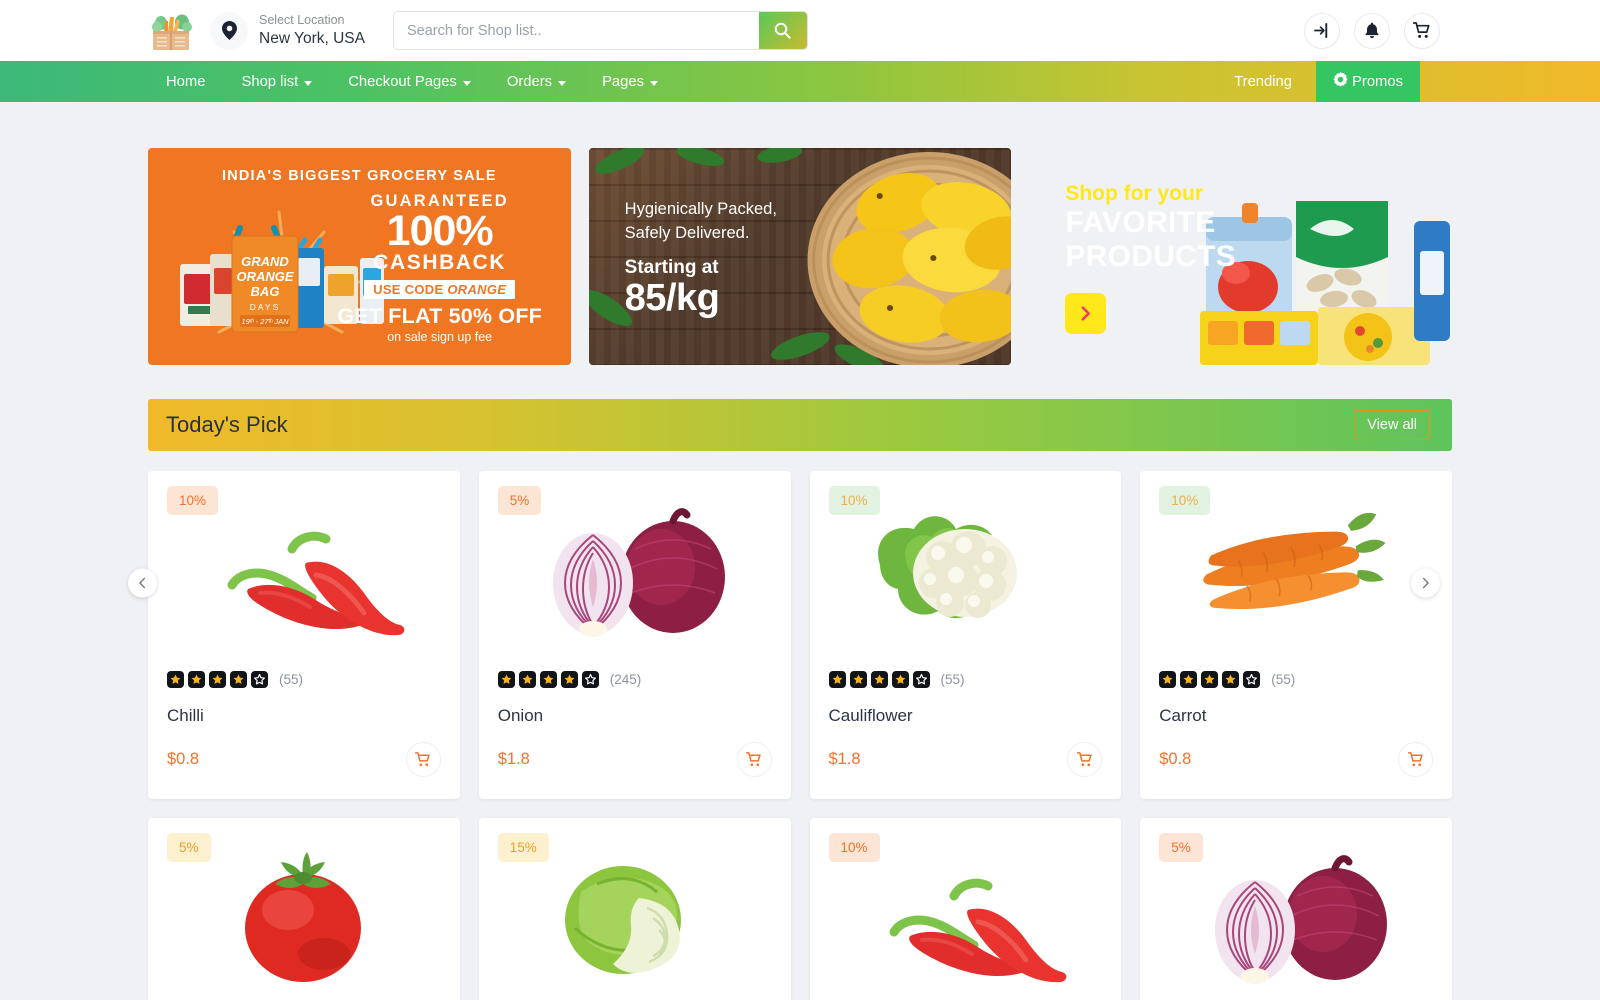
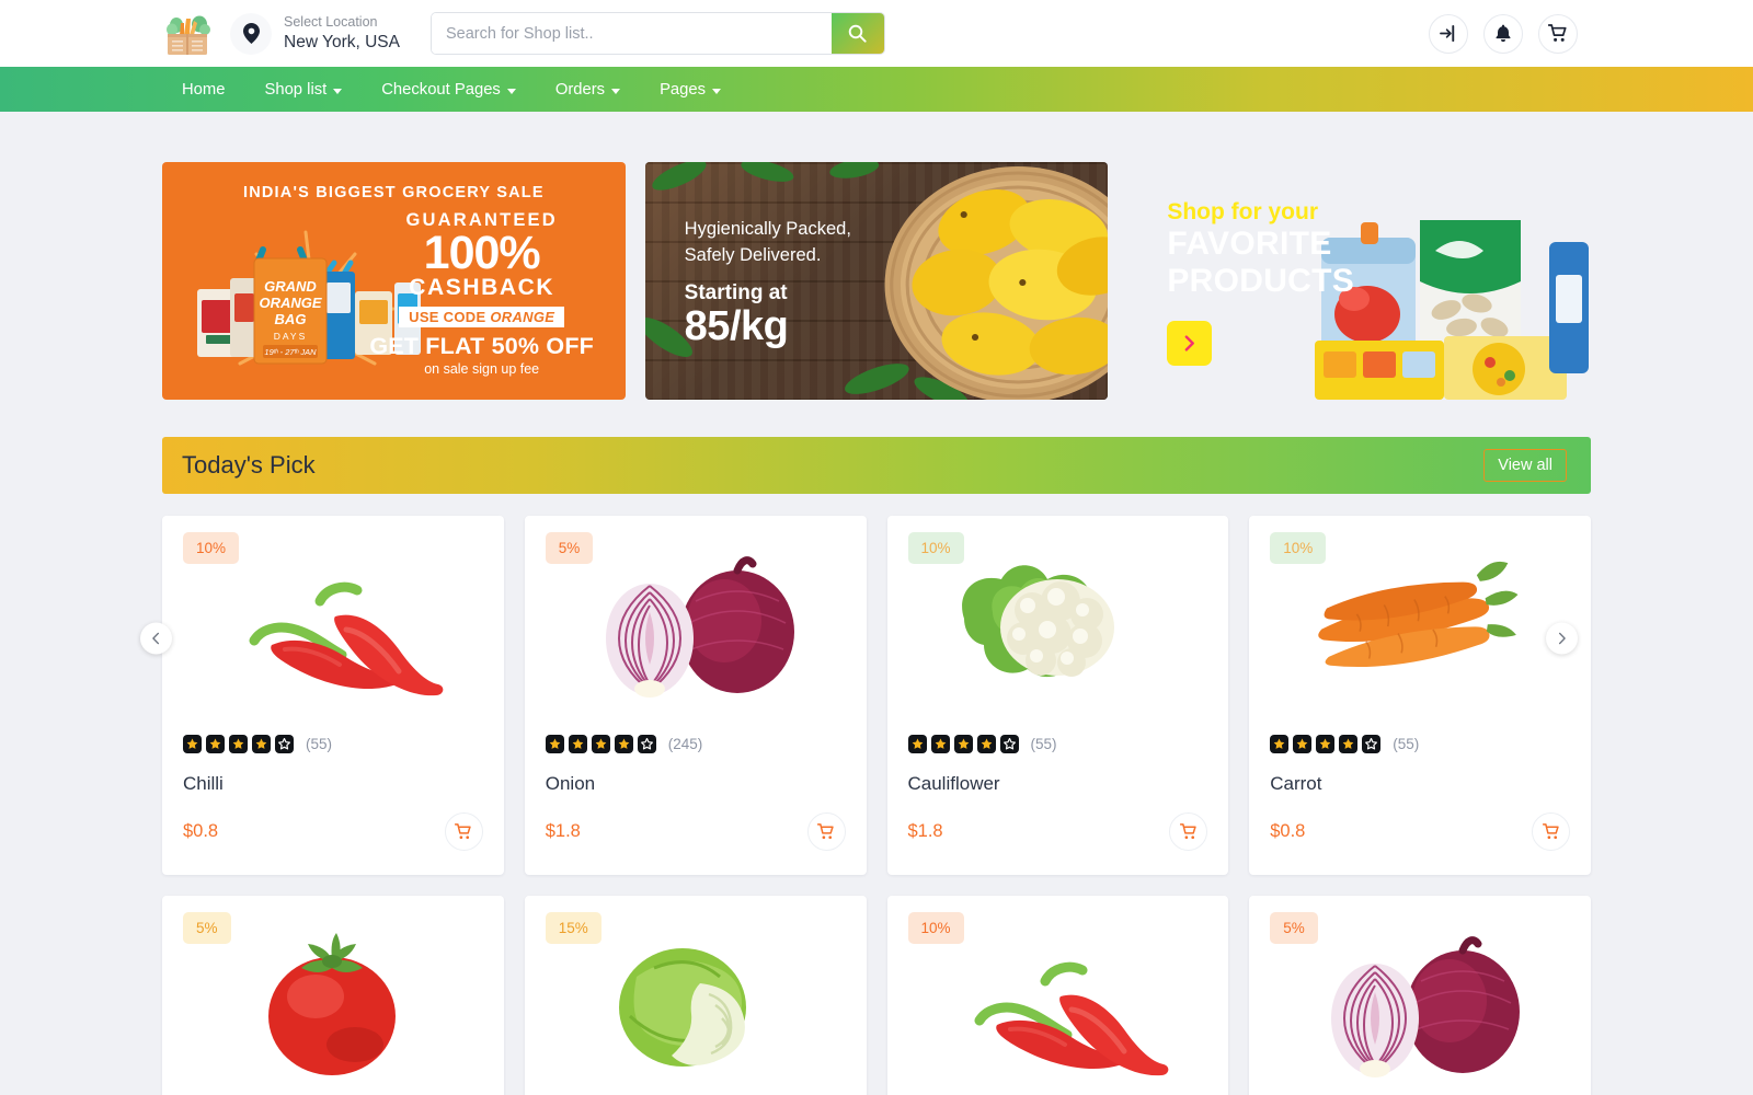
  Select Location
  New York, USA
  Search for Shop list..
  Home
  Shop list
  Checkout Pages
  Orders
  Pages
- Trending
- Promos
  INDIA'S BIGGEST GROCERY SALE
  GRAND
  ORANGE
  BAG
  DAYS
  19ᵗʰ - 27ᵗʰ JAN
  GUARANTEED
  100%
  CASHBACK
  USE CODE ORANGE
  GET FLAT 50% OFF
  on sale sign up fee
  Hygienically Packed,
  Safely Delivered.
  Starting at
  85/kg
  Shop for your
  FAVORITE
  PRODUCTS
  Today's Pick
  View all
  10%
  (55)
  Chilli
  $0.8
  5%
  (245)
  Onion
  $1.8
  10%
  (55)
  Cauliflower
  $1.8
  10%
  (55)
  Carrot
  $0.8
  5%
  15%
  10%
  5%
